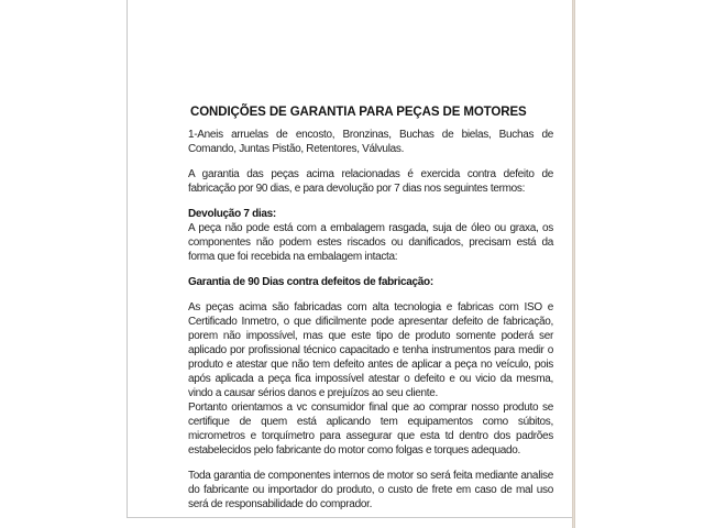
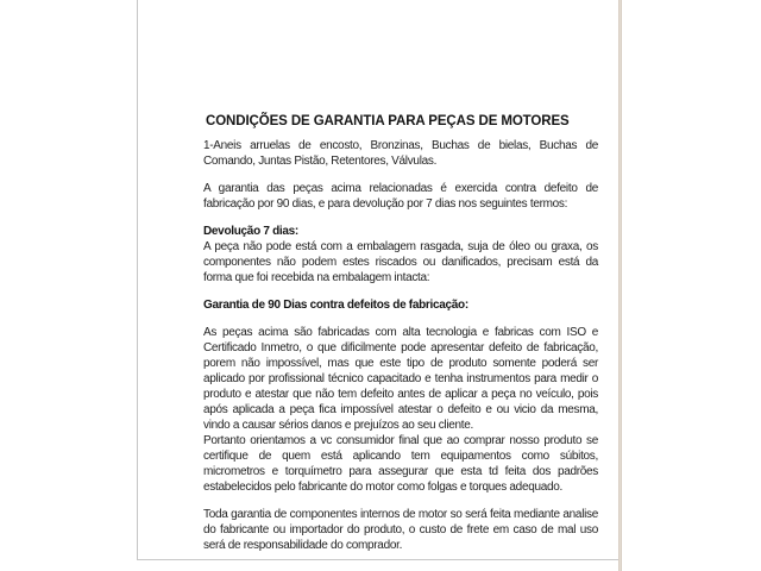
  CONDIÇÕES DE GARANTIA PARA PEÇAS DE MOTORES
  1-Aneis arruelas de encosto, Bronzinas, Buchas de bielas, Buchas de Comando, Juntas Pistão, Retentores, Válvulas.
  A garantia das peças acima relacionadas é exercida contra defeito de fabricação por 90 dias, e para devolução por 7 dias nos seguintes termos:
  Devolução 7 dias:
  A peça não pode está com a embalagem rasgada, suja de óleo ou graxa, os componentes não podem estes riscados ou danificados, precisam está da forma que foi recebida na embalagem intacta:
  Garantia de 90 Dias contra defeitos de fabricação:
  As peças acima são fabricadas com alta tecnologia e fabricas com ISO e Certificado Inmetro, o que dificilmente pode apresentar defeito de fabricação, porem não impossível, mas que este tipo de produto somente poderá ser aplicado por profissional técnico capacitado e tenha instrumentos para medir o produto e atestar que não tem defeito antes de aplicar a peça no veículo, pois após aplicada a peça fica impossível atestar o defeito e ou vicio da mesma, vindo a causar sérios danos e prejuízos ao seu cliente.
- Portanto orientamos a vc consumidor final que ao comprar nosso produto se certifique de quem está aplicando tem equipamentos como súbitos, micrometros e torquímetro para assegurar que esta td dentro dos padrões estabelecidos pelo fabricante do motor como folgas e torques adequado.
+ Portanto orientamos a vc consumidor final que ao comprar nosso produto se certifique de quem está aplicando tem equipamentos como súbitos, micrometros e torquímetro para assegurar que esta td feita dos padrões estabelecidos pelo fabricante do motor como folgas e torques adequado.
  Toda garantia de componentes internos de motor so será feita mediante analise do fabricante ou importador do produto, o custo de frete em caso de mal uso será de responsabilidade do comprador.
